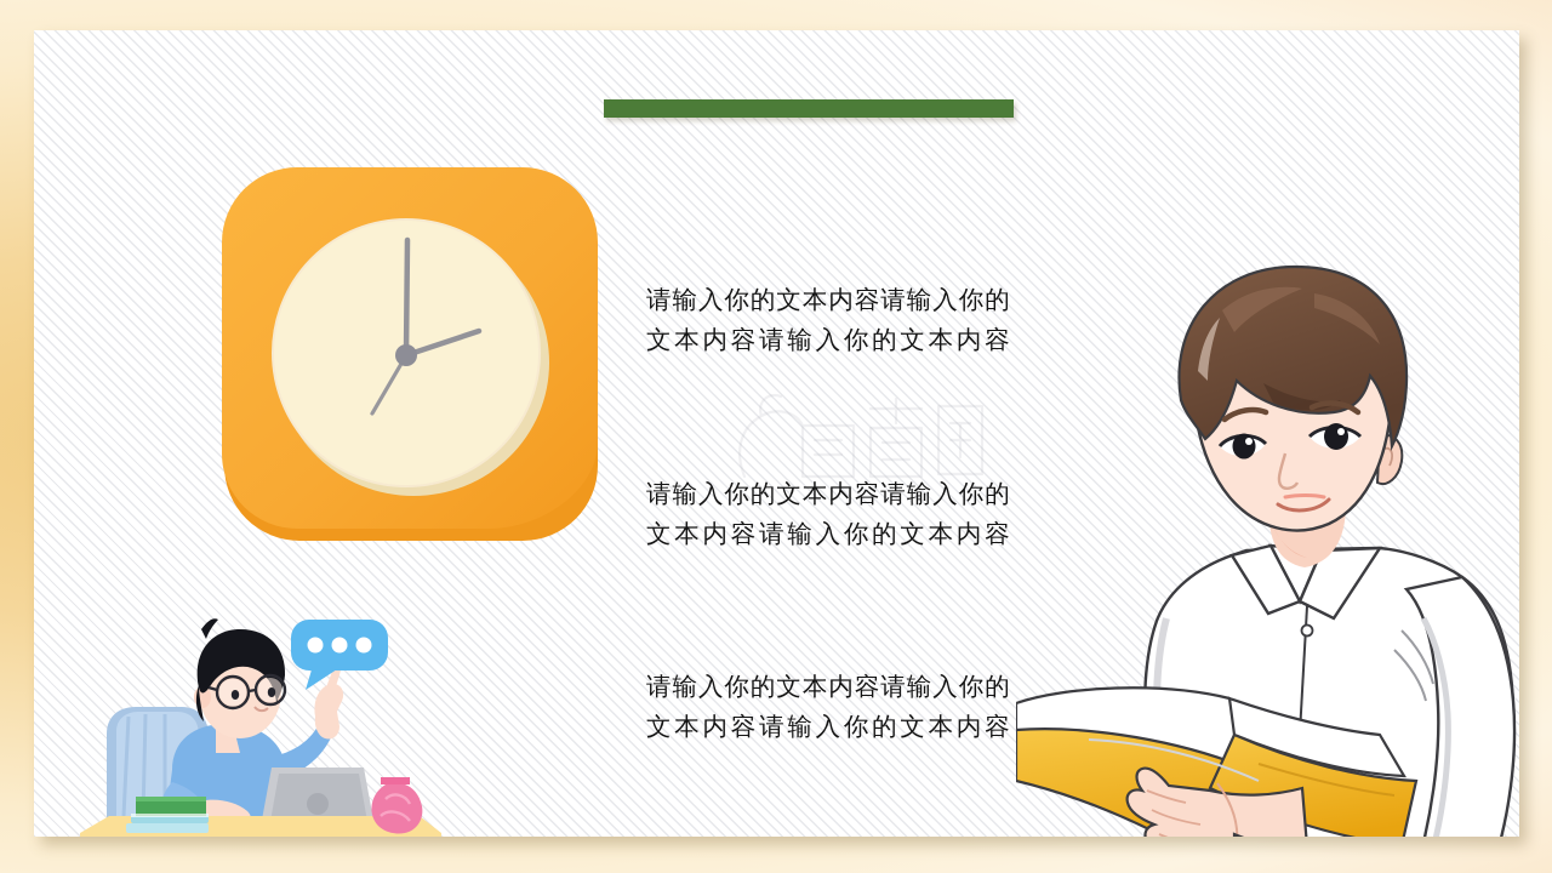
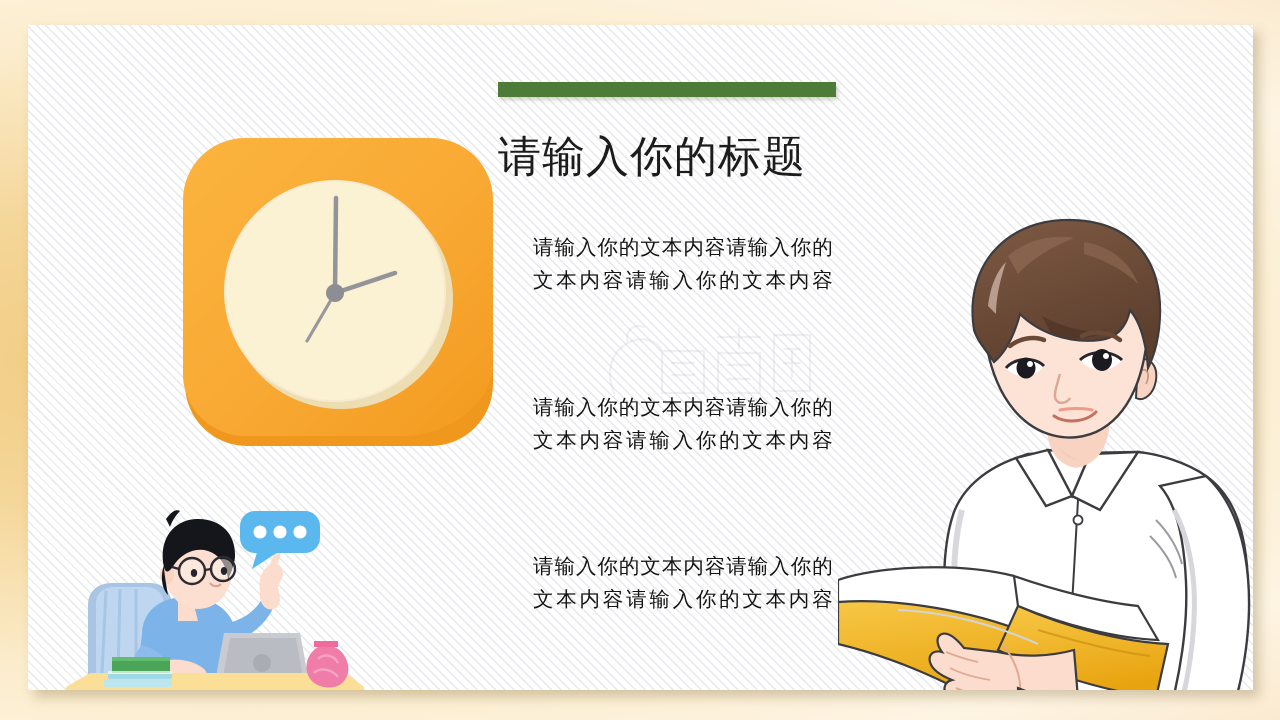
+ 请输入你的标题
  请输入你的文本内容请输入你的文本内容请输入你的文本内容
  请输入你的文本内容请输入你的文本内容请输入你的文本内容
  请输入你的文本内容请输入你的文本内容请输入你的文本内容
